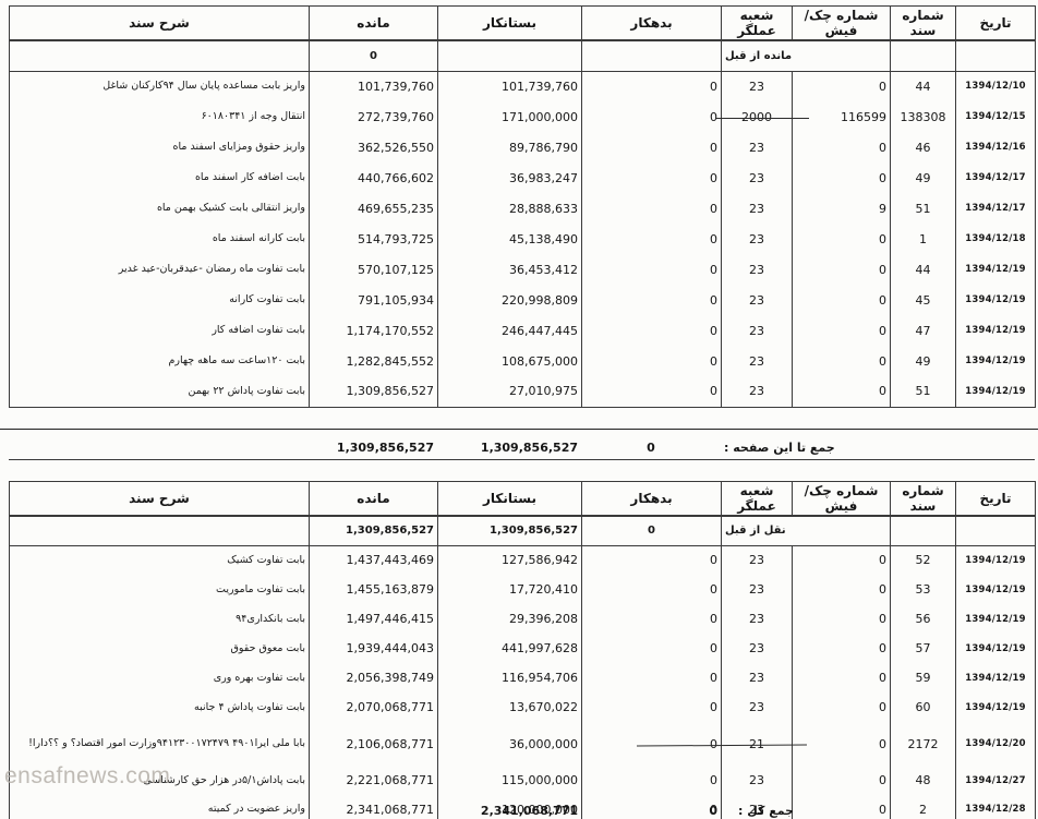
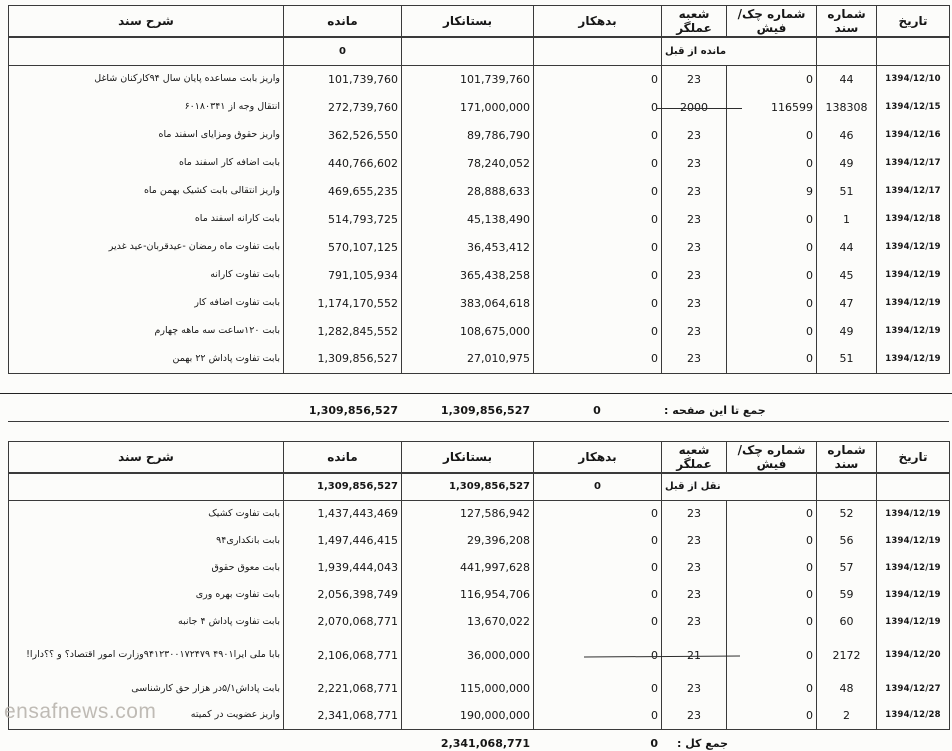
  تاریخ	شماره سند	شماره چک/فیش	شعبه عملگر	بدهکار	بستانکار	مانده	شرح سند
  		مانده از قبل			0
  1394/12/10	44	0	23	0	101,739,760	101,739,760	واریز بابت مساعده پایان سال ۹۴کارکنان شاغل
  1394/12/15	138308	116599	2000	0	171,000,000	272,739,760	انتقال وجه از ۶۰۱۸۰۳۴۱
  1394/12/16	46	0	23	0	89,786,790	362,526,550	واریز حقوق ومزایای اسفند ماه
- 1394/12/17	49	0	23	0	36,983,247	440,766,602	بابت اضافه کار اسفند ماه
+ 1394/12/17	49	0	23	0	78,240,052	440,766,602	بابت اضافه کار اسفند ماه
  1394/12/17	51	9	23	0	28,888,633	469,655,235	واریز انتقالی بابت کشیک بهمن ماه
  1394/12/18	1	0	23	0	45,138,490	514,793,725	بابت کارانه اسفند ماه
  1394/12/19	44	0	23	0	36,453,412	570,107,125	بابت تفاوت ماه رمضان -عیدقربان-عید غدیر
- 1394/12/19	45	0	23	0	220,998,809	791,105,934	بابت تفاوت کارانه
+ 1394/12/19	45	0	23	0	365,438,258	791,105,934	بابت تفاوت کارانه
- 1394/12/19	47	0	23	0	246,447,445	1,174,170,552	بابت تفاوت اضافه کار
+ 1394/12/19	47	0	23	0	383,064,618	1,174,170,552	بابت تفاوت اضافه کار
  1394/12/19	49	0	23	0	108,675,000	1,282,845,552	بابت ۱۲۰ساعت سه ماهه چهارم
  1394/12/19	51	0	23	0	27,010,975	1,309,856,527	بابت تفاوت پاداش ۲۲ بهمن
  		جمع تا این صفحه :	0	1,309,856,527	1,309,856,527
  تاریخ	شماره سند	شماره چک/فیش	شعبه عملگر	بدهکار	بستانکار	مانده	شرح سند
  		نقل از قبل	0	1,309,856,527	1,309,856,527
  1394/12/19	52	0	23	0	127,586,942	1,437,443,469	بابت تفاوت کشیک
- 1394/12/19	53	0	23	0	17,720,410	1,455,163,879	بابت تفاوت ماموریت
  1394/12/19	56	0	23	0	29,396,208	1,497,446,415	بابت بانکداری۹۴
  1394/12/19	57	0	23	0	441,997,628	1,939,444,043	بابت معوق حقوق
  1394/12/19	59	0	23	0	116,954,706	2,056,398,749	بابت تفاوت بهره وری
  1394/12/19	60	0	23	0	13,670,022	2,070,068,771	بابت تفاوت پاداش ۴ جانبه
  1394/12/20	2172	0	21	0	36,000,000	2,106,068,771	بابا ملی ایرا۴۹۰۱ ۹۴۱۲۳۰۰۱۷۲۴۷۹وزارت امور اقتصاد؟ و ؟؟دارا!
  1394/12/27	48	0	23	0	115,000,000	2,221,068,771	بابت پاداش۵/۱در هزار حق کارشناسی
- 1394/12/28	2	0	23	0	120,000,000	2,341,068,771	واریز عضویت در کمیته
+ 1394/12/28	2	0	23	0	190,000,000	2,341,068,771	واریز عضویت در کمیته
  		جمع کل :	0	2,341,068,771
  ensafnews.com
